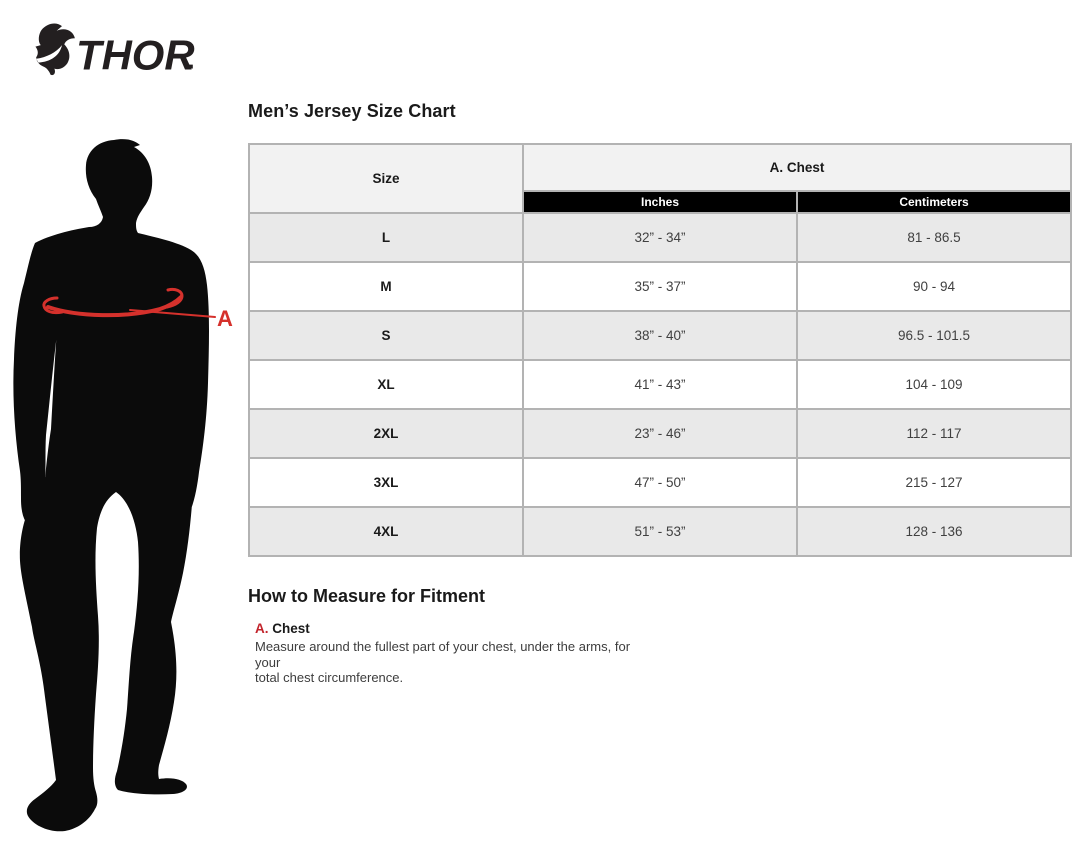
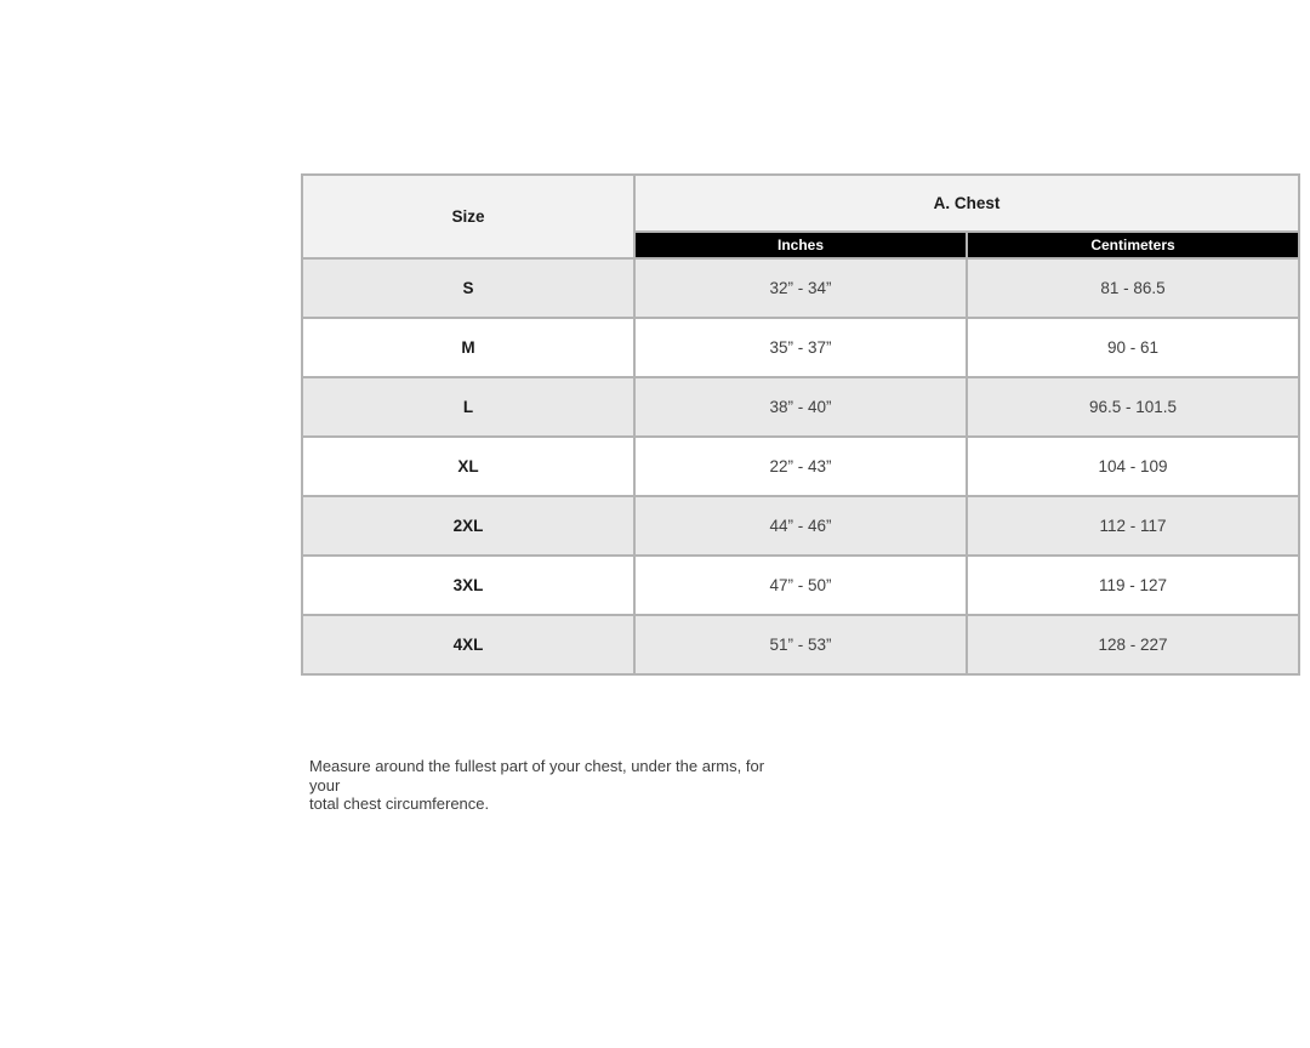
- THOR
- A
- Men’s Jersey Size Chart
  Size	A. Chest
  Inches	Centimeters
- L	32” - 34”	81 - 86.5
+ S	32” - 34”	81 - 86.5
- M	35” - 37”	90 - 94
+ M	35” - 37”	90 - 61
- S	38” - 40”	96.5 - 101.5
+ L	38” - 40”	96.5 - 101.5
- XL	41” - 43”	104 - 109
+ XL	22” - 43”	104 - 109
- 2XL	23” - 46”	112 - 117
+ 2XL	44” - 46”	112 - 117
- 3XL	47” - 50”	215 - 127
+ 3XL	47” - 50”	119 - 127
- 4XL	51” - 53”	128 - 136
+ 4XL	51” - 53”	128 - 227
- How to Measure for Fitment
- A. Chest
  Measure around the fullest part of your chest, under the arms, for your
  total chest circumference.
